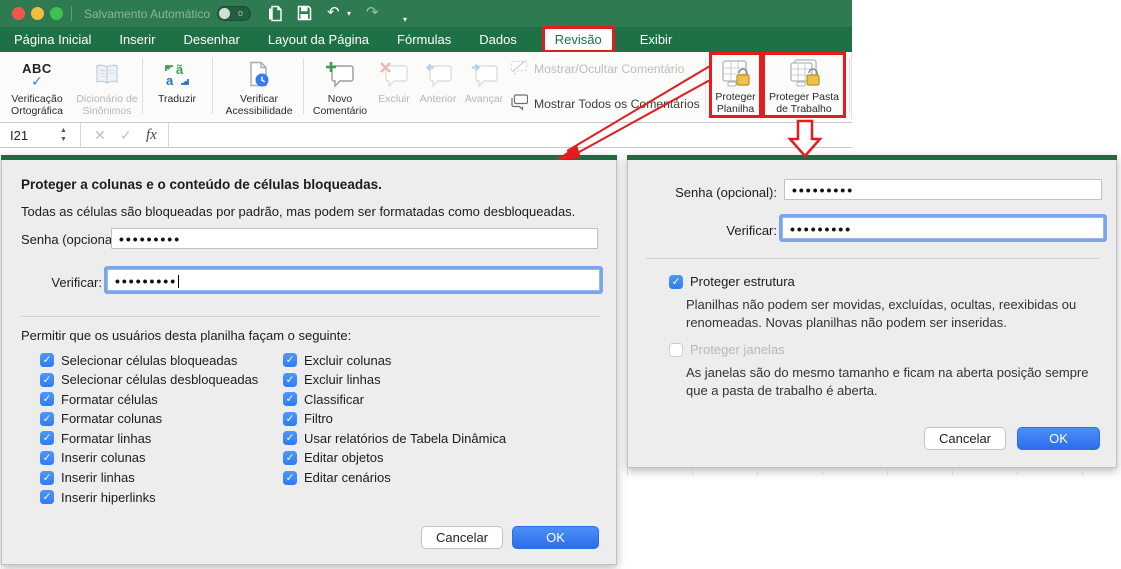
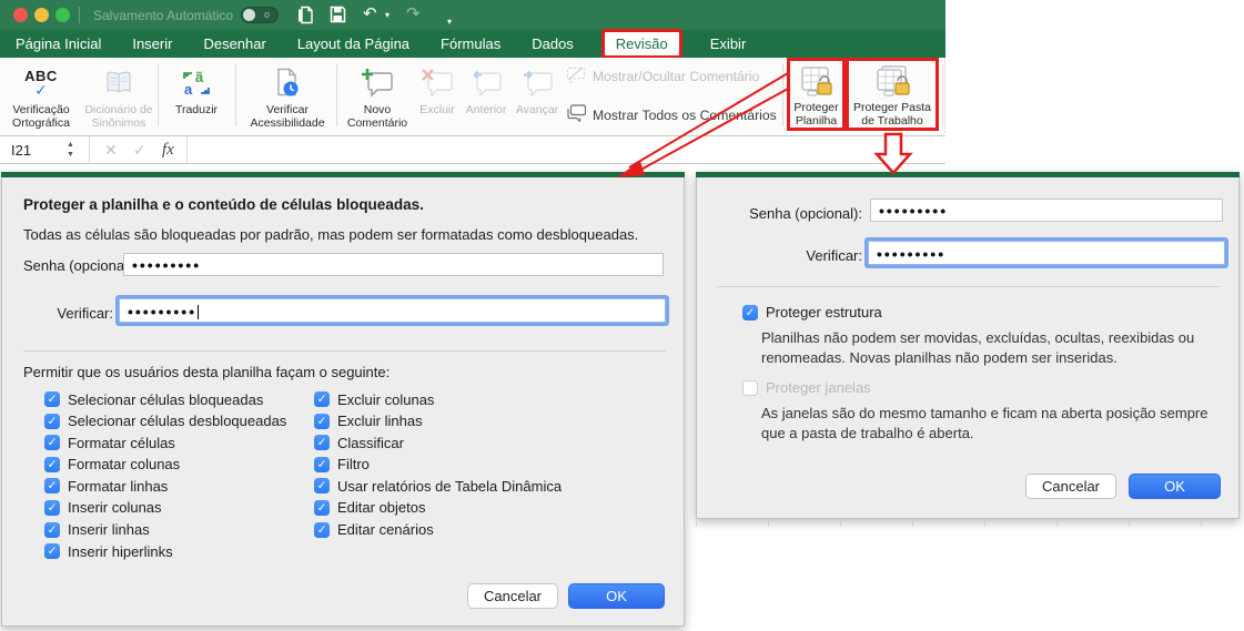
  Salvamento Automático
  o
  ↶
  ▾
  ↷
  ▾
  Página Inicial
  Inserir
  Desenhar
  Layout da Página
  Fórmulas
  Dados
  Revisão
  Exibir
  ABC
  ✓
  Verificação Ortográfica
  Dicionário de Sinônimos
  ã
  a
  Traduzir
  Verificar Acessibilidade
  Novo Comentário
  Excluir
  Anterior
  Avançar
  Mostrar/Ocultar Comentário
  Mostrar Todos os Cometários
  Proteger Planilha
  Proteger Pasta de Trabalho
  I21
  ✕
  ✓
  fx
- Proteger a colunas e o conteúdo de células bloqueadas.
+ Proteger a planilha e o conteúdo de células bloqueadas.
  Todas as células são bloqueadas por padrão, mas podem ser formatadas como desbloqueadas.
  Senha (opciona
  •••••••••
  Verificar:
  •••••••••
  Permitir que os usuários desta planilha façam o seguinte:
  ✓
  Selecionar células bloqueadas
  ✓
  Selecionar células desbloqueadas
  ✓
  Formatar células
  ✓
  Formatar colunas
  ✓
  Formatar linhas
  ✓
  Inserir colunas
  ✓
  Inserir linhas
  ✓
  Inserir hiperlinks
  ✓
  Excluir colunas
  ✓
  Excluir linhas
  ✓
  Classificar
  ✓
  Filtro
  ✓
  Usar relatórios de Tabela Dinâmica
  ✓
  Editar objetos
  ✓
  Editar cenários
  Cancelar
  OK
  Senha (opcional):
  •••••••••
  Verificar:
  •••••••••
  ✓
  Proteger estrutura
  Planilhas não podem ser movidas, excluídas, ocultas, reexibidas ou renomeadas. Novas planilhas não podem ser inseridas.
  Proteger janelas
  As janelas são do mesmo tamanho e ficam na aberta posição sempre que a pasta de trabalho é aberta.
  Cancelar
  OK
